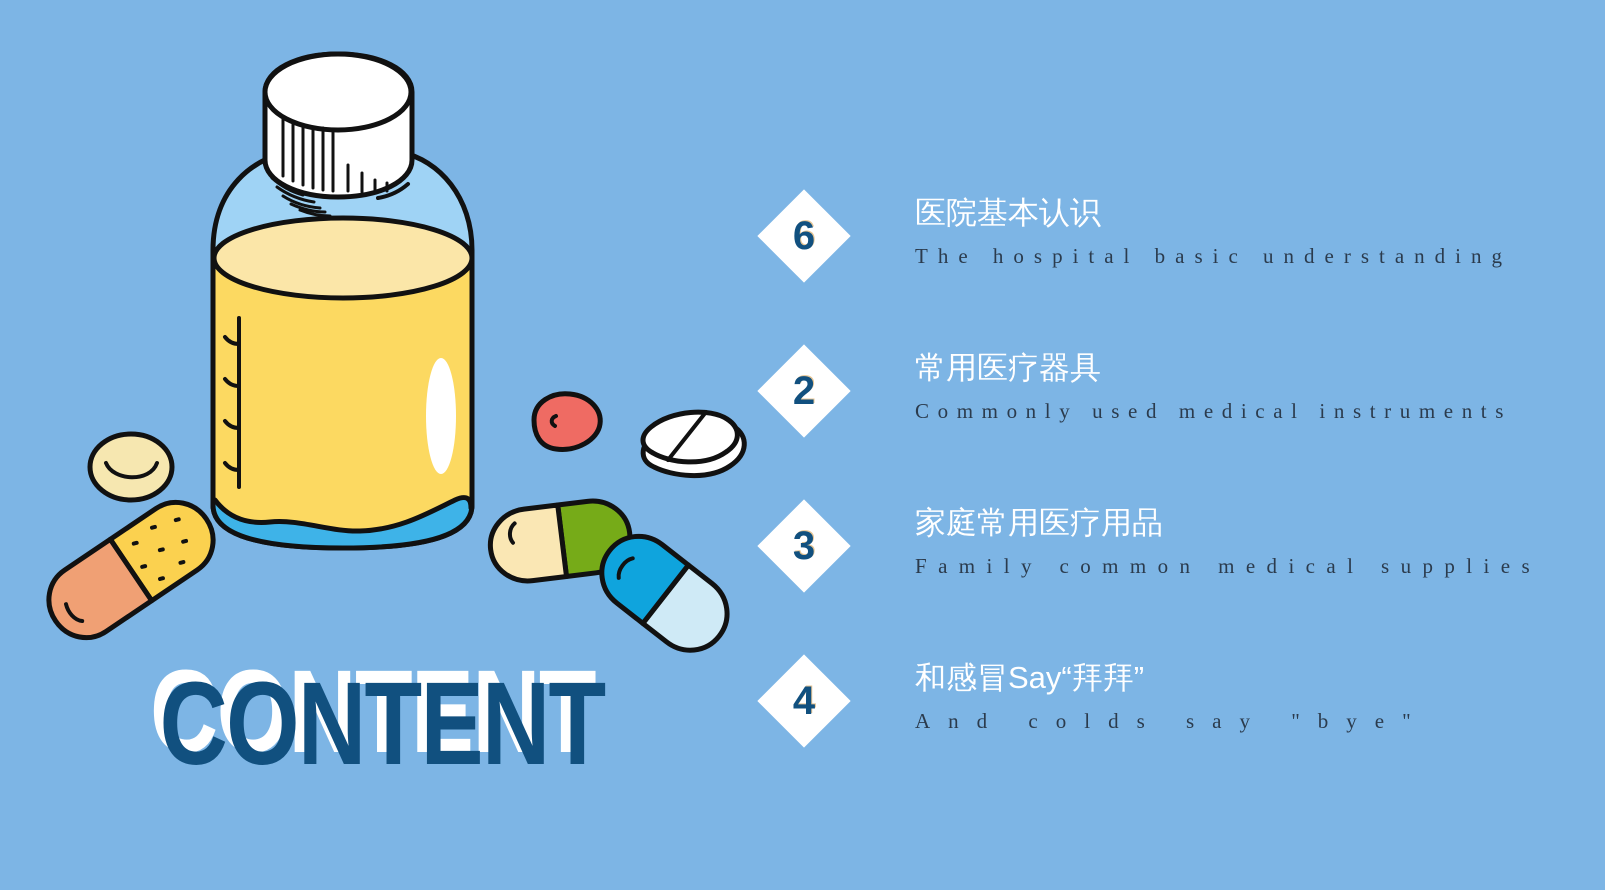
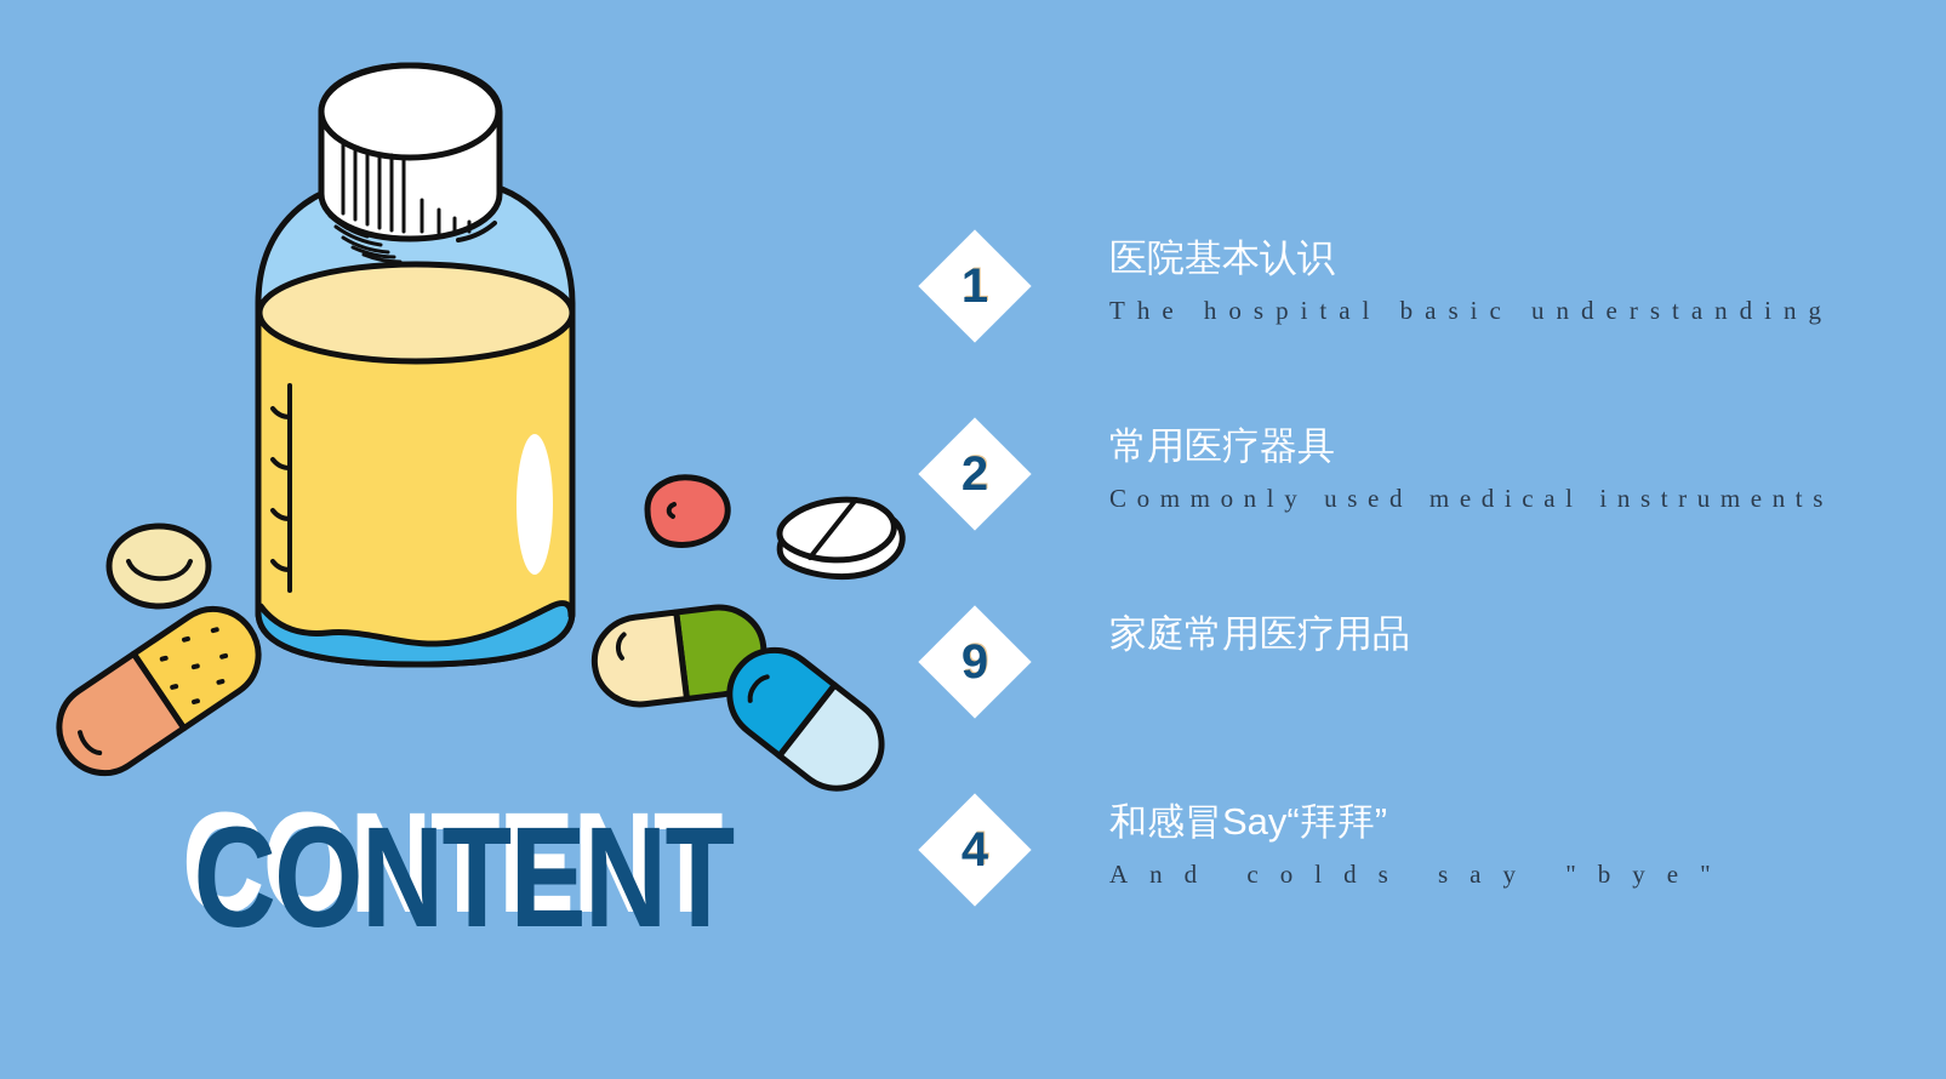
  CONTENT
- 6
+ 1
  医院基本认识
  The hospital basic understanding
  2
  常用医疗器具
  Commonly used medical instruments
- 3
+ 9
  家庭常用医疗用品
- Family common medical supplies
  4
  和感冒Say“拜拜”
  And colds say "bye"
